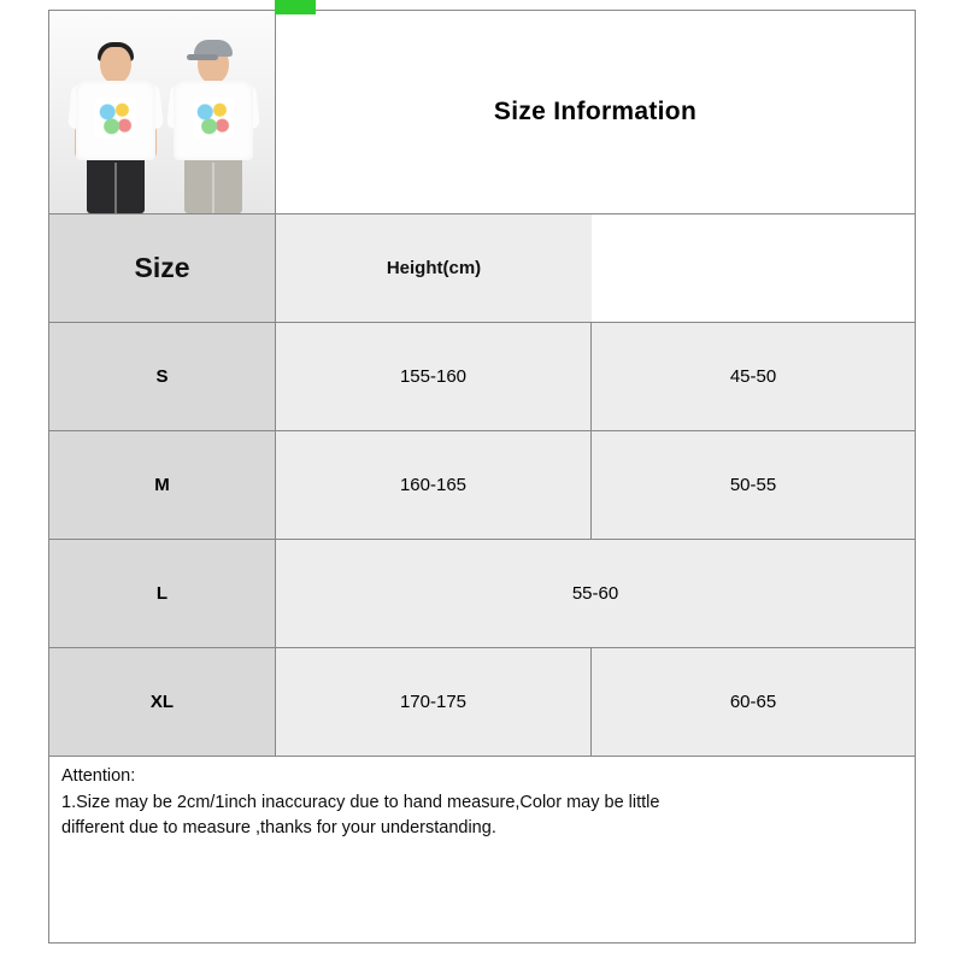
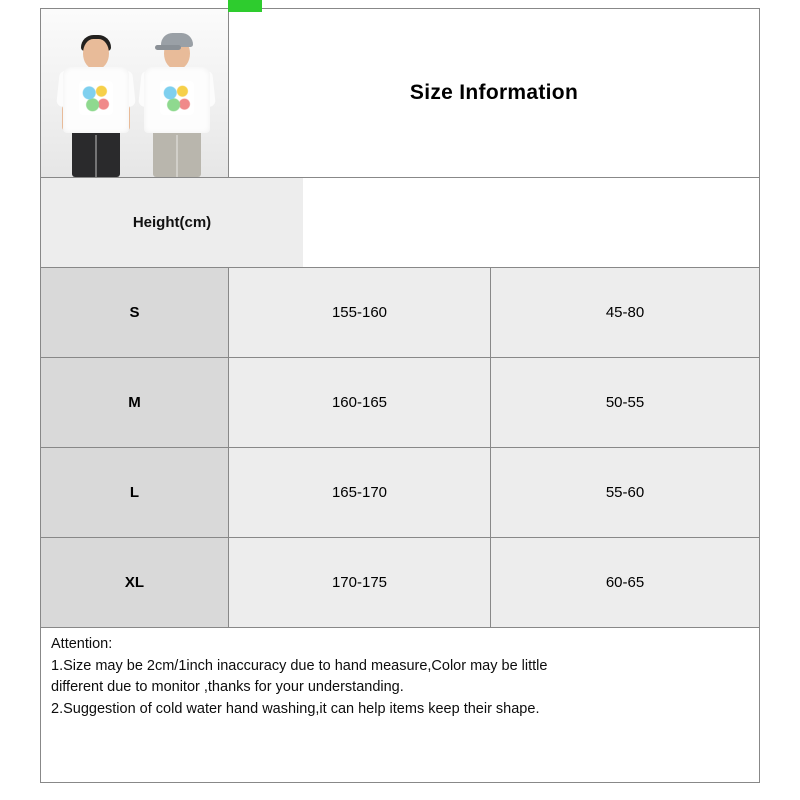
  Size Information
- Size
  Height(cm)
  S
  155-160
- 45-50
+ 45-80
  M
  160-165
  50-55
  L
+ 165-170
  55-60
  XL
  170-175
  60-65
  Attention:
  1.Size may be 2cm/1inch inaccuracy due to hand measure,Color may be little
- different due to measure ,thanks for your understanding.
+ different due to monitor ,thanks for your understanding.
+ 2.Suggestion of cold water hand washing,it can help items keep their shape.
